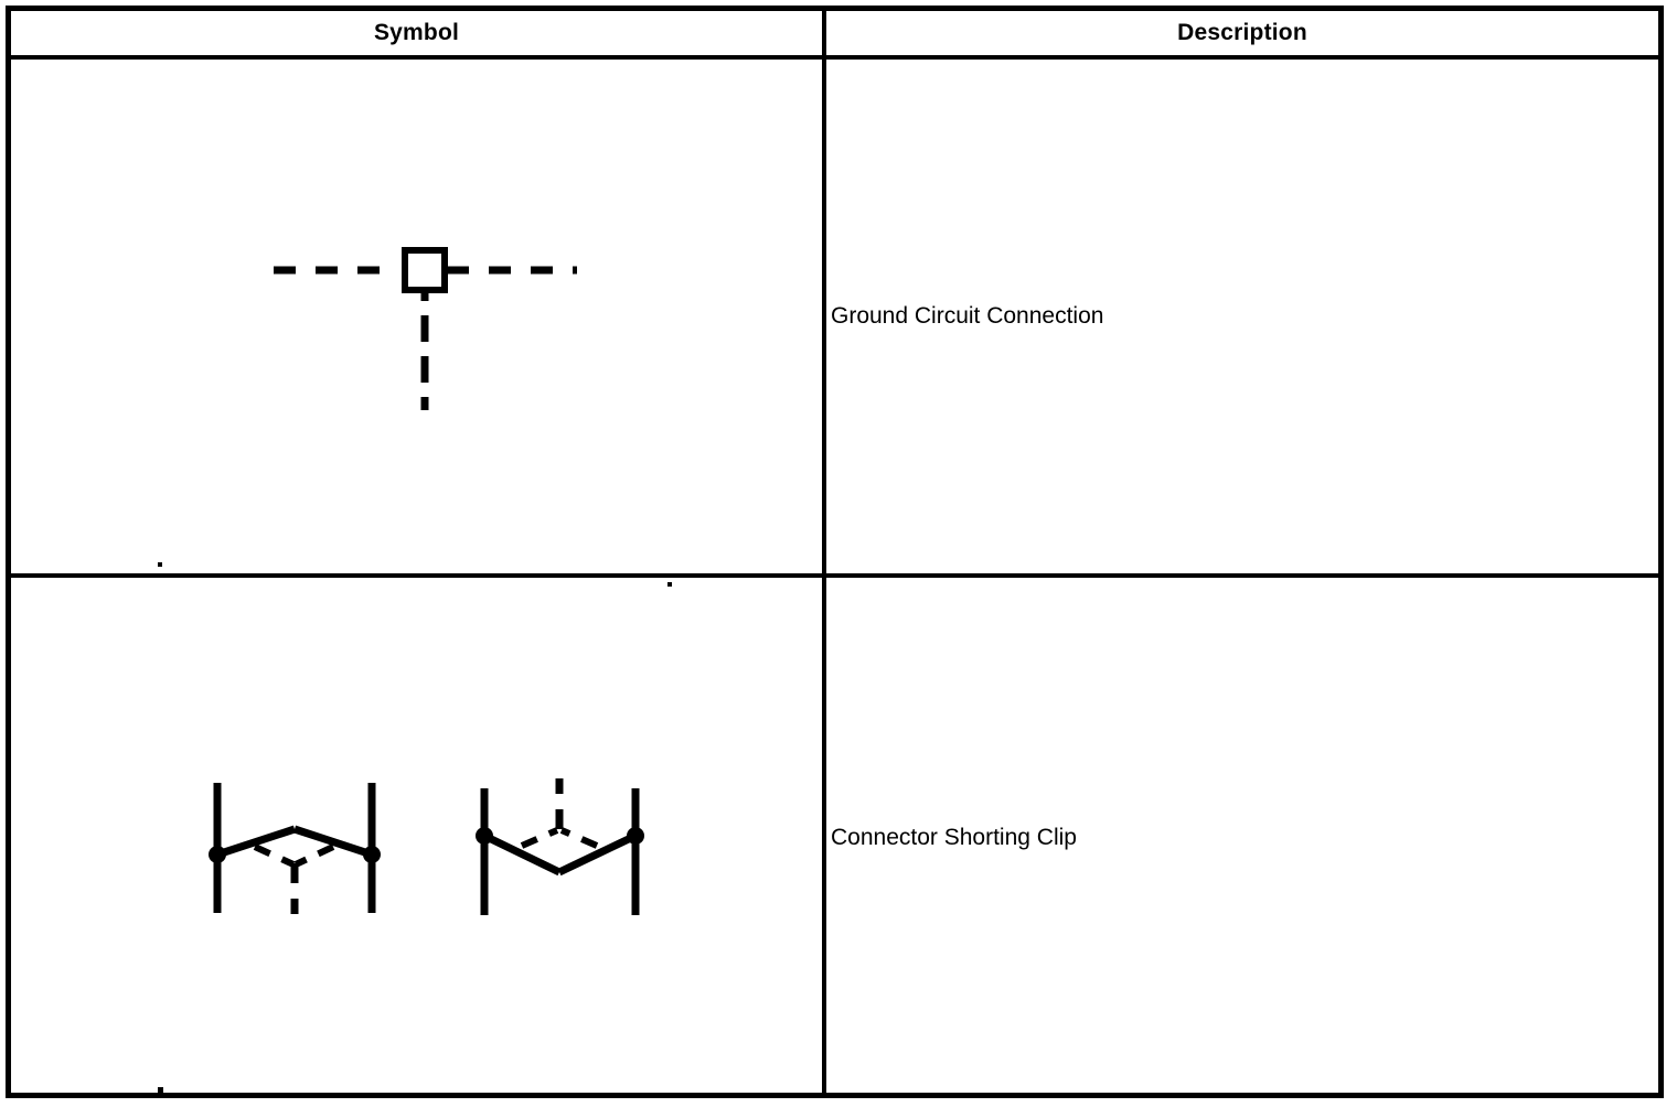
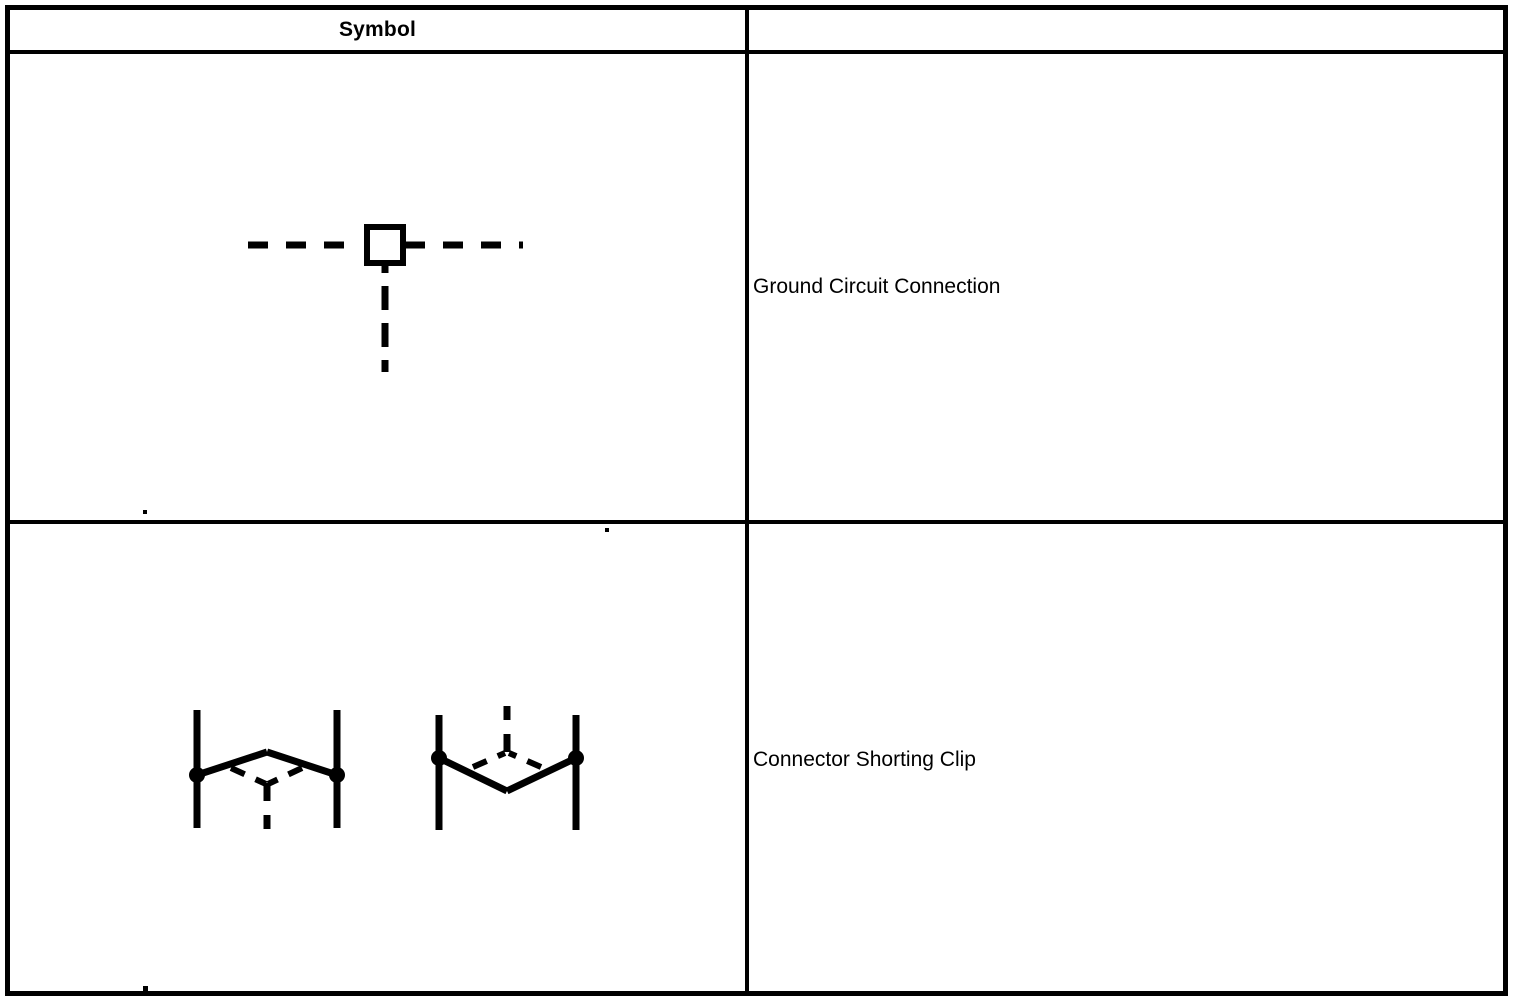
  Symbol
- Description
  Ground Circuit Connection
  Connector Shorting Clip
